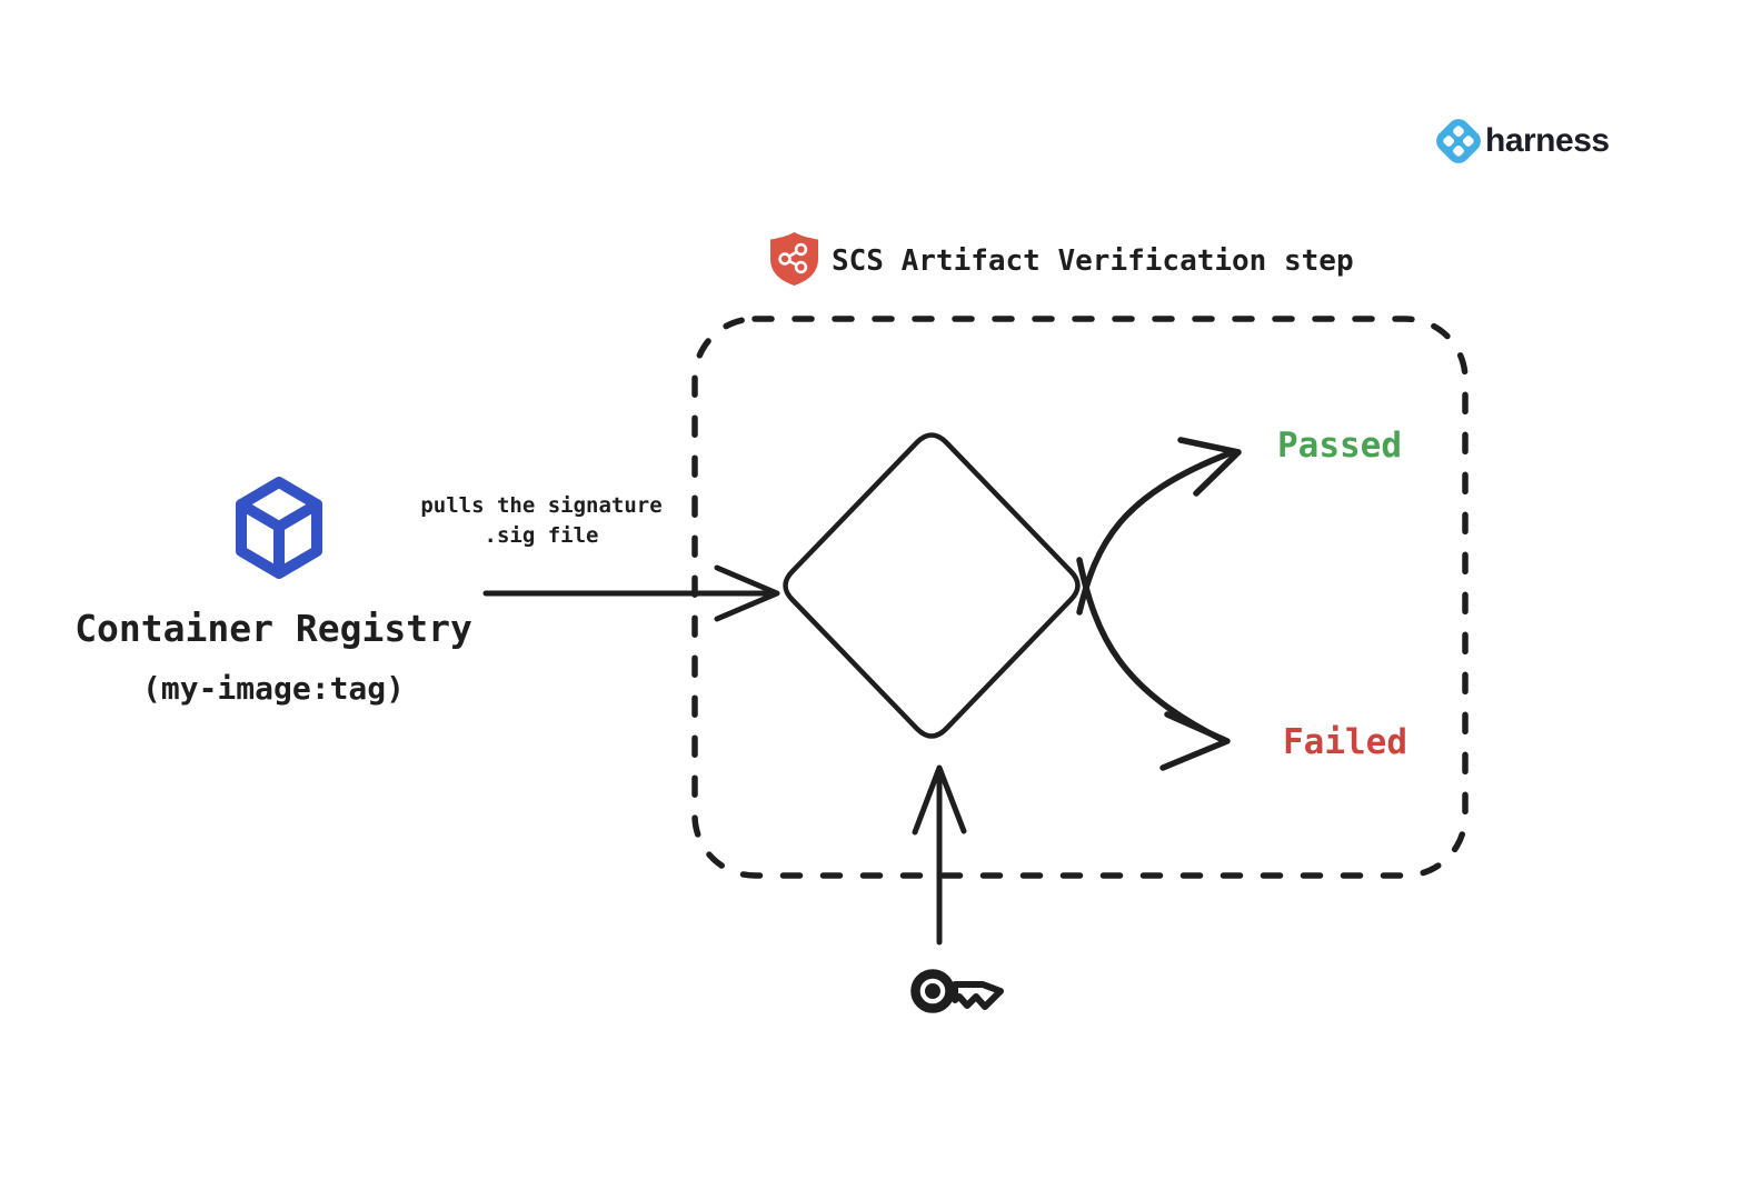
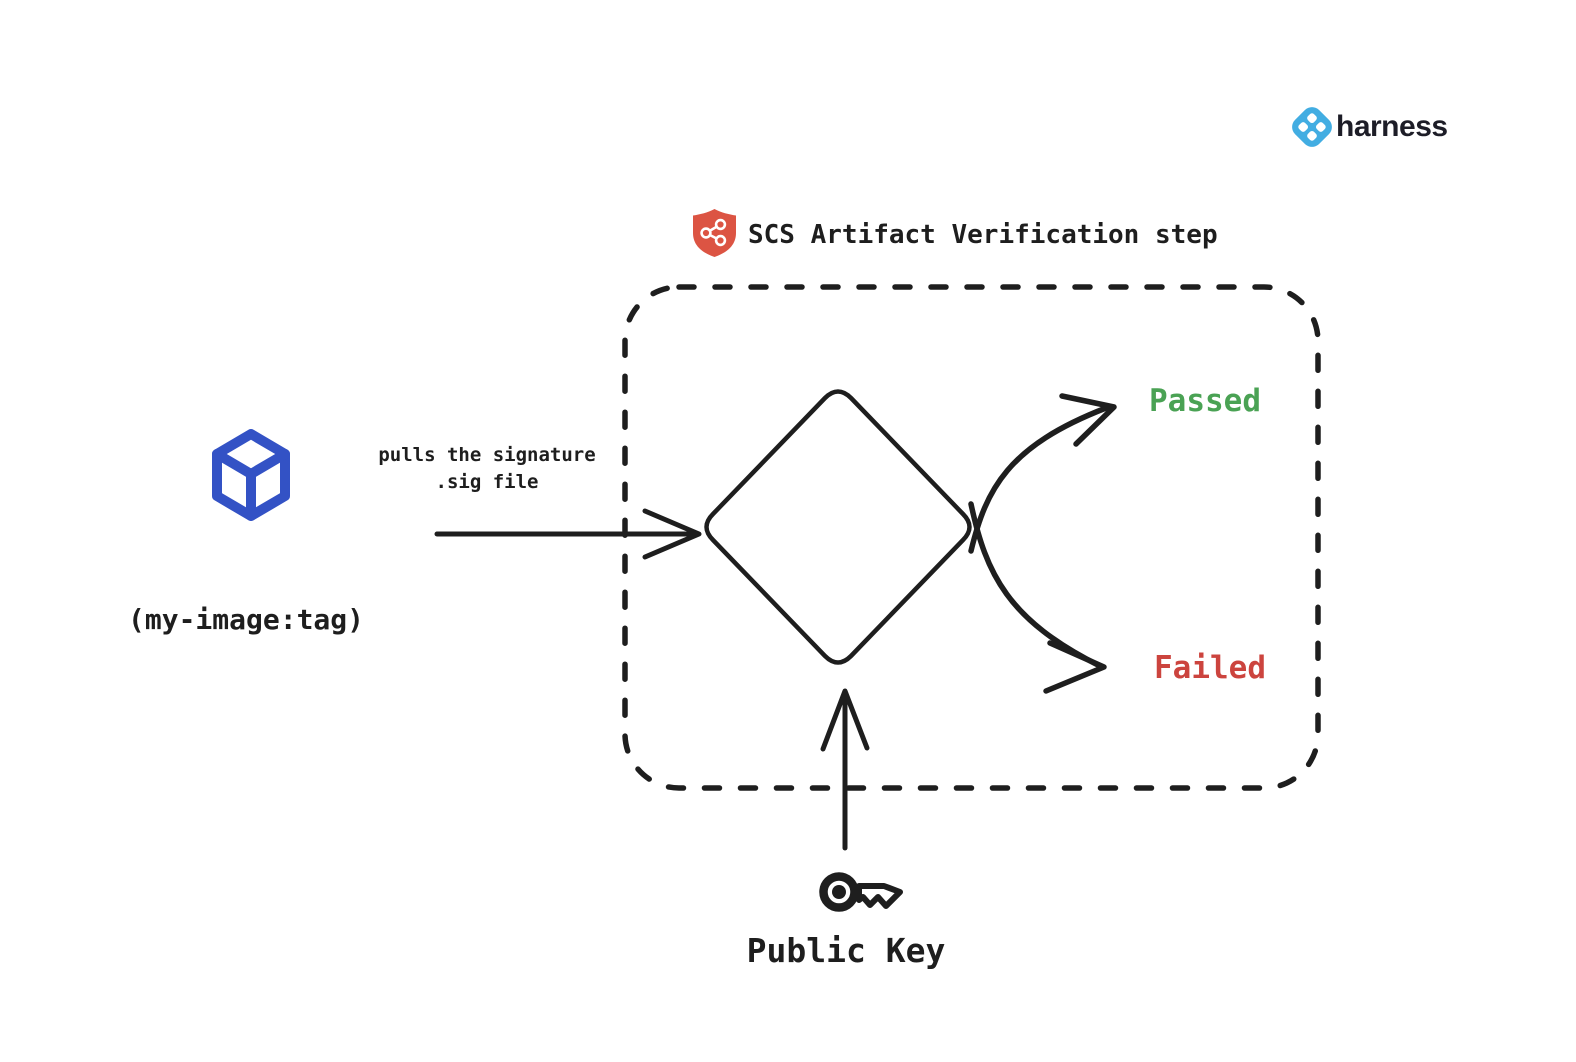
  harness
  SCS Artifact Verification step
- Container Registry
  (my-image:tag)
  pulls the signature
  .sig file
  Passed
  Failed
+ Public Key
